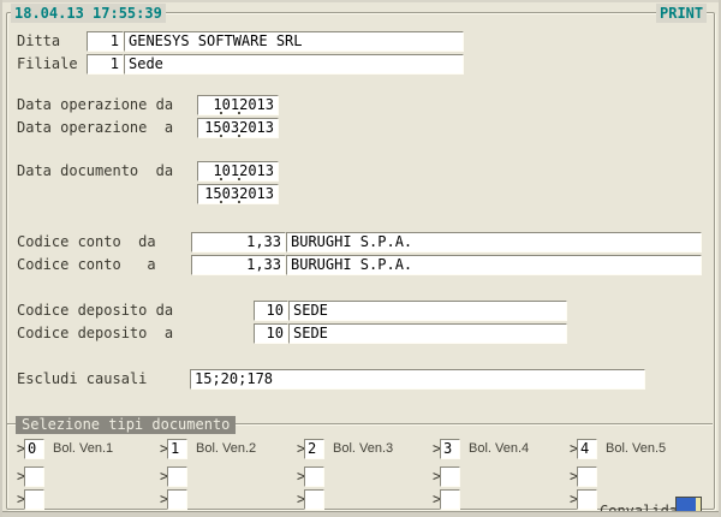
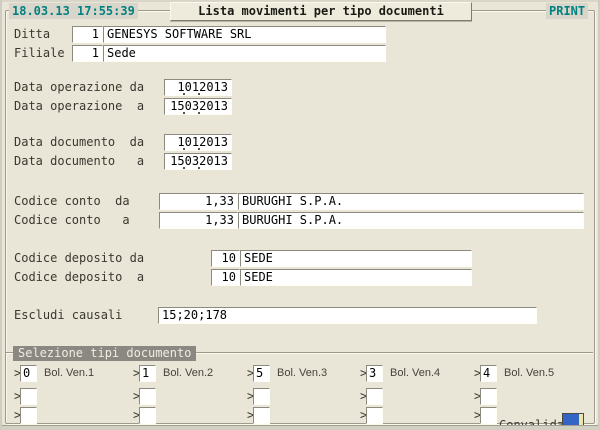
- 18.04.13 17:55:39
+ 18.03.13 17:55:39
+ Lista movimenti per tipo documenti
  PRINT
  Ditta
  1
  GENESYS SOFTWARE SRL
  Filiale
  1
  Sede
  Data operazione da
  1012013
  Data operazione a
  15032013
  Data documento da
  1012013
+ Data documento a
  15032013
  Codice conto da
  1,33
  BURUGHI S.P.A.
  Codice conto a
  1,33
  BURUGHI S.P.A.
  Codice deposito da
  10
  SEDE
  Codice deposito a
  10
  SEDE
  Escludi causali
  15;20;178
  Selezione tipi documento
  >
  0
  Bol. Ven.1
  >
  >
  >
  1
  Bol. Ven.2
  >
  >
  >
- 2
+ 5
  Bol. Ven.3
  >
  >
  >
  3
  Bol. Ven.4
  >
  >
  >
  4
  Bol. Ven.5
  >
  >
